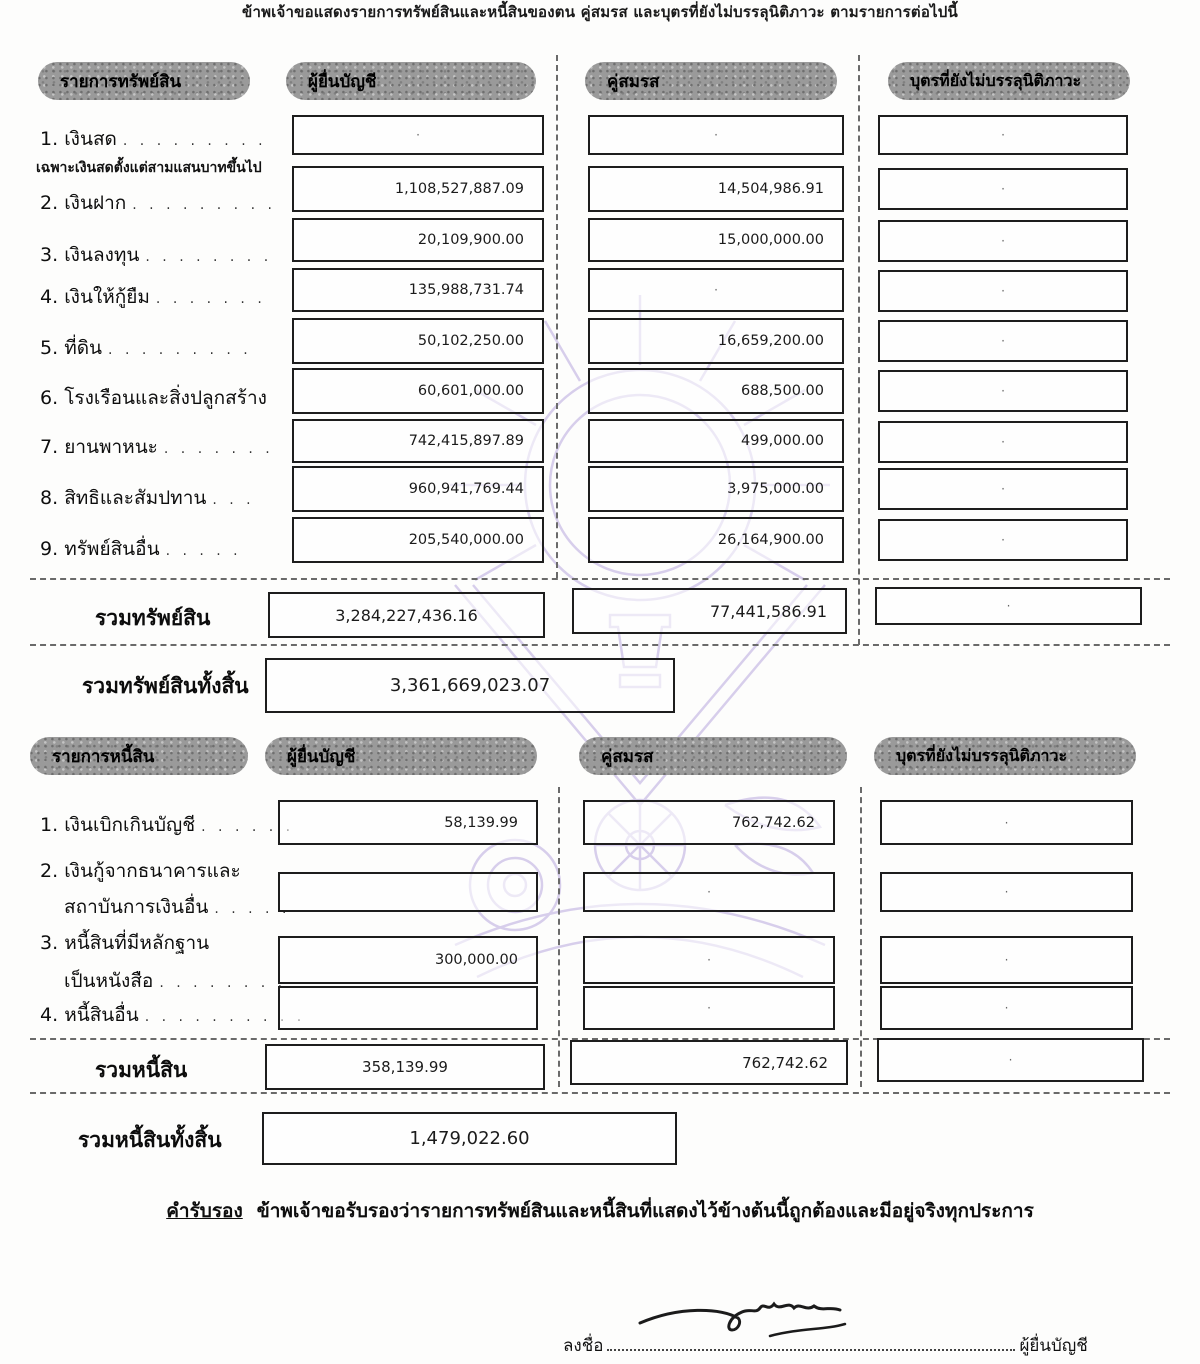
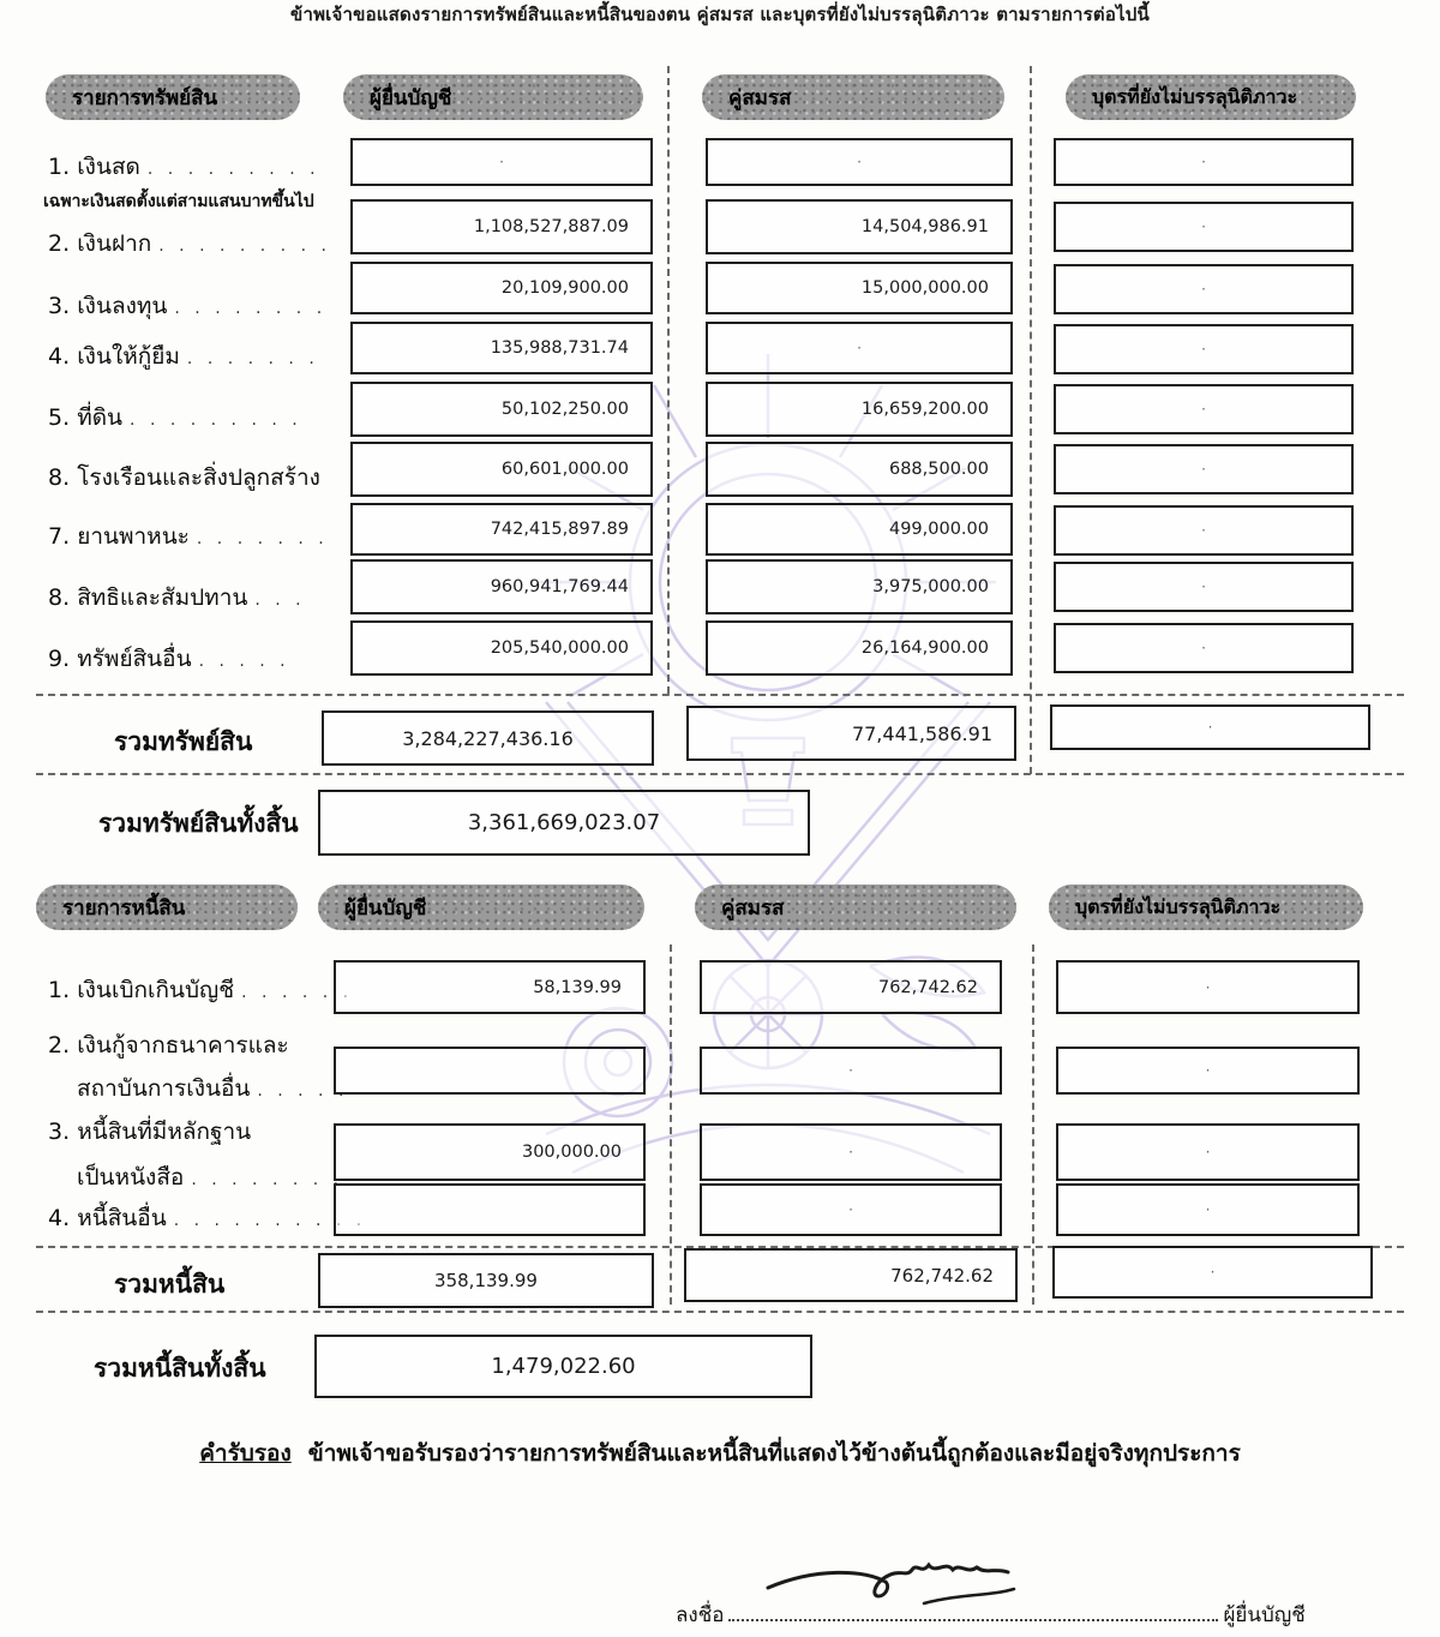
  ข้าพเจ้าขอแสดงรายการทรัพย์สินและหนี้สินของตน คู่สมรส และบุตรที่ยังไม่บรรลุนิติภาวะ ตามรายการต่อไปนี้
  รายการทรัพย์สิน
  ผู้ยื่นบัญชี
  คู่สมรส
  บุตรที่ยังไม่บรรลุนิติภาวะ
  1. เงินสด . . . . . . . . .
  เฉพาะเงินสดตั้งแต่สามแสนบาทขึ้นไป
  ·
  ·
  ·
  2. เงินฝาก . . . . . . . . .
  1,108,527,887.09
  14,504,986.91
  ·
  3. เงินลงทุน . . . . . . . .
  20,109,900.00
  15,000,000.00
  ·
  4. เงินให้กู้ยืม . . . . . . .
  135,988,731.74
  ·
  ·
  5. ที่ดิน . . . . . . . . .
  50,102,250.00
  16,659,200.00
  ·
- 6. โรงเรือนและสิ่งปลูกสร้าง
+ 8. โรงเรือนและสิ่งปลูกสร้าง
  60,601,000.00
  688,500.00
  ·
  7. ยานพาหนะ . . . . . . .
  742,415,897.89
  499,000.00
  ·
  8. สิทธิและสัมปทาน . . .
  960,941,769.44
  3,975,000.00
  ·
  9. ทรัพย์สินอื่น . . . . .
  205,540,000.00
  26,164,900.00
  ·
  รวมทรัพย์สิน
  3,284,227,436.16
  77,441,586.91
  ·
  รวมทรัพย์สินทั้งสิ้น
  3,361,669,023.07
  รายการหนี้สิน
  ผู้ยื่นบัญชี
  คู่สมรส
  บุตรที่ยังไม่บรรลุนิติภาวะ
  1. เงินเบิกเกินบัญชี . . . . . .
  58,139.99
  762,742.62
  ·
  2. เงินกู้จากธนาคารและ
  สถาบันการเงินอื่น . . . . .
  ·
  ·
  3. หนี้สินที่มีหลักฐาน
  เป็นหนังสือ . . . . . . . .
  300,000.00
  ·
  ·
  4. หนี้สินอื่น . . . . . . . . . .
  ·
  ·
  รวมหนี้สิน
  358,139.99
  762,742.62
  ·
  รวมหนี้สินทั้งสิ้น
  1,479,022.60
  คำรับรอง ข้าพเจ้าขอรับรองว่ารายการทรัพย์สินและหนี้สินที่แสดงไว้ข้างต้นนี้ถูกต้องและมีอยู่จริงทุกประการ
  ลงชื่อ ผู้ยื่นบัญชี
